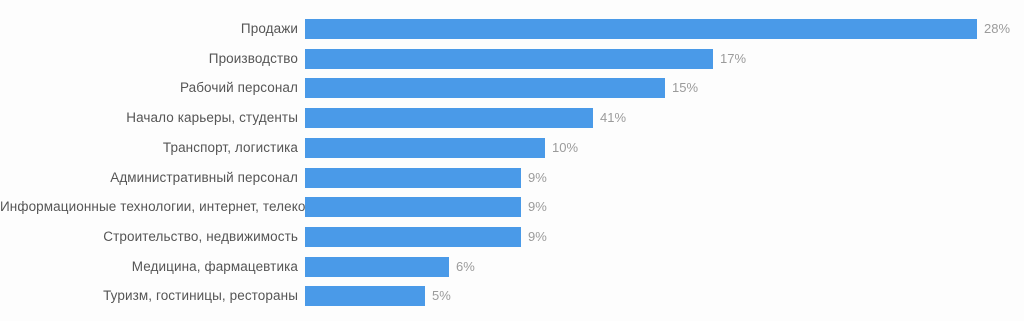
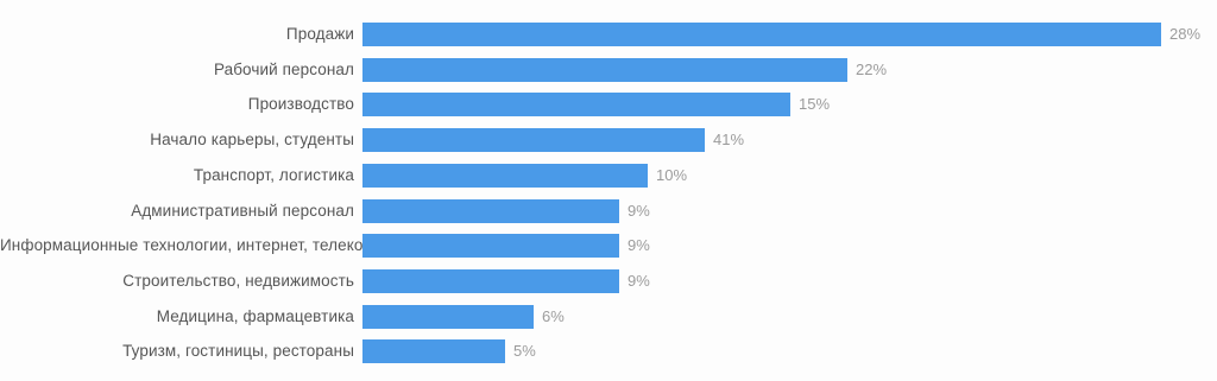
  Продажи
  28%
- Производство
+ Рабочий персонал
- 17%
+ 22%
- Рабочий персонал
+ Производство
  15%
  Начало карьеры, студенты
  41%
  Транспорт, логистика
  10%
  Административный персонал
  9%
  Информационные технологии, интернет, телеко
  9%
  Строительство, недвижимость
  9%
  Медицина, фармацевтика
  6%
  Туризм, гостиницы, рестораны
  5%
